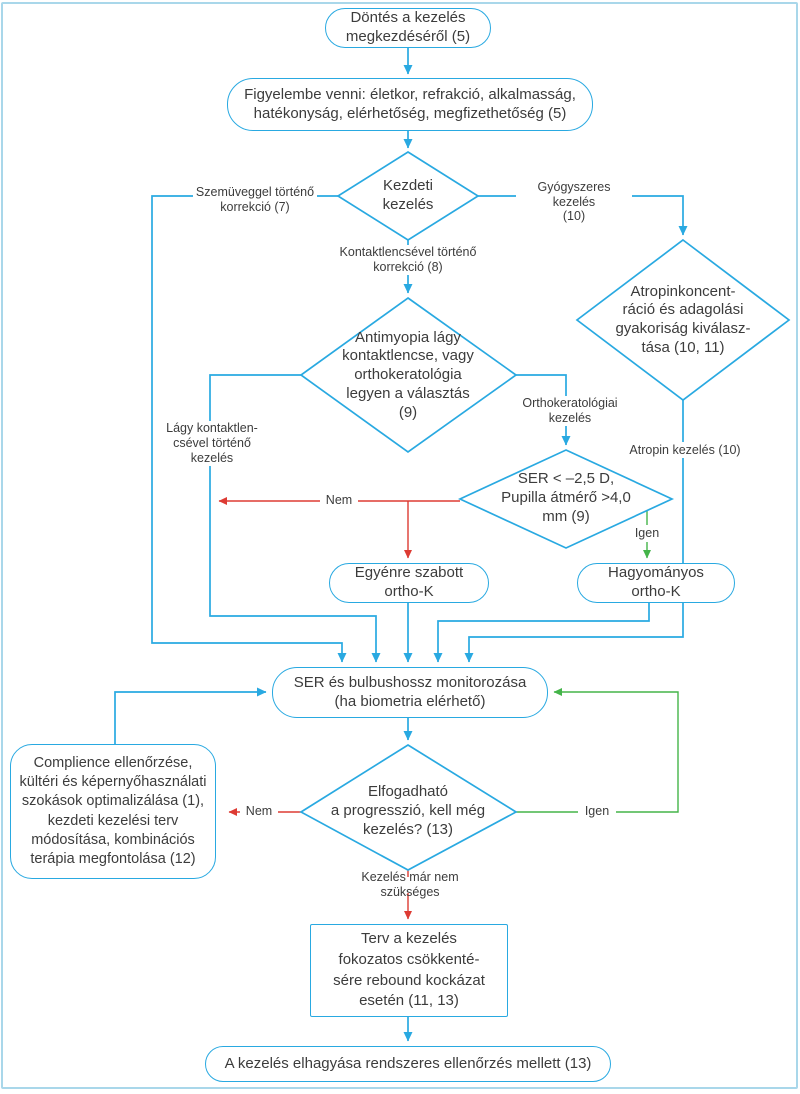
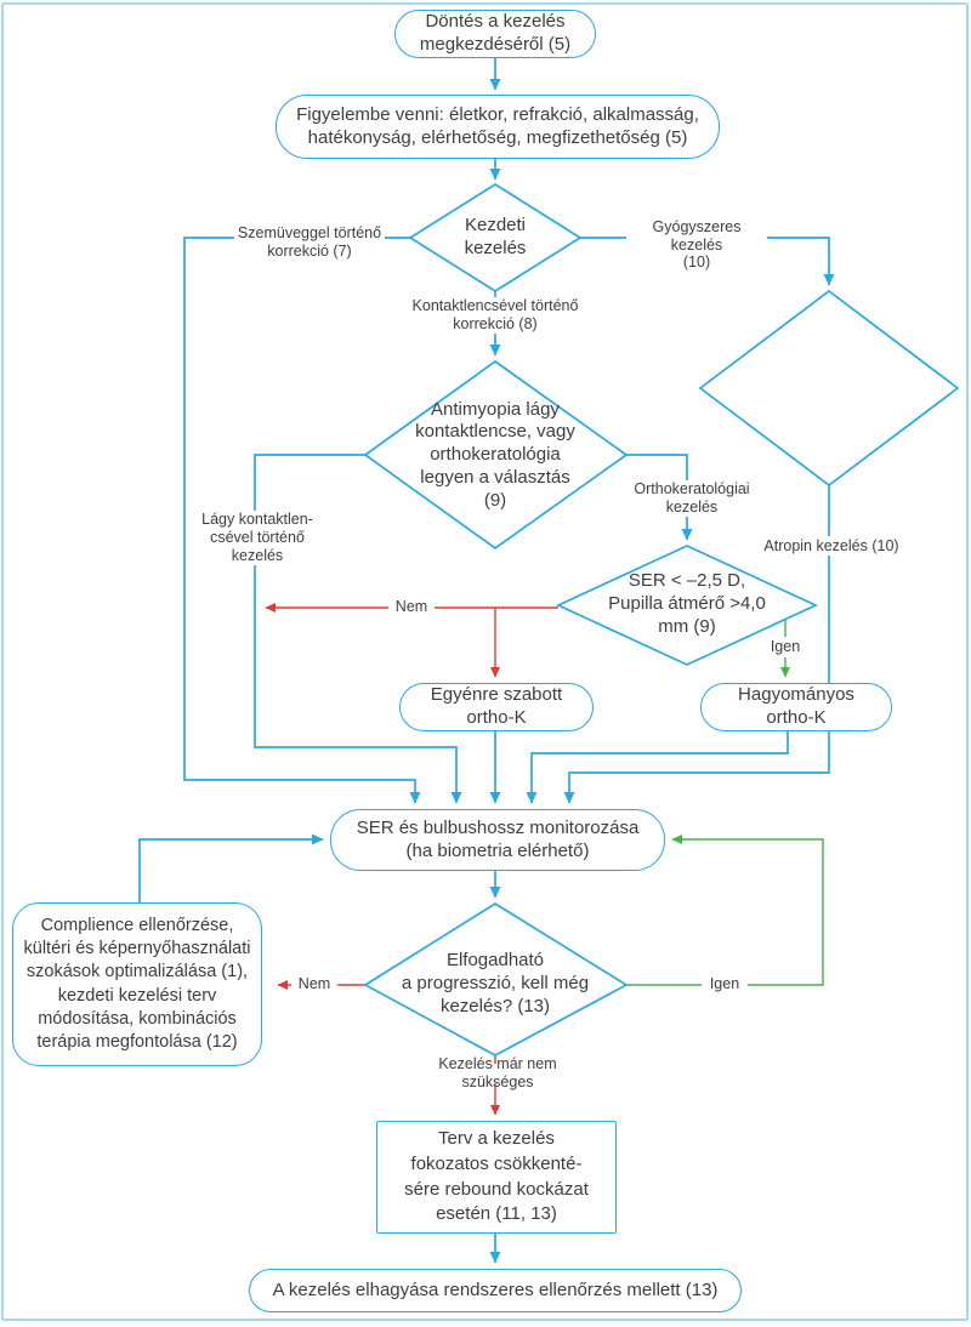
  Döntés a kezelés
  megkezdéséről (5)
  Figyelembe venni: életkor, refrakció, alkalmasság,
  hatékonyság, elérhetőség, megfizethetőség (5)
  Egyénre szabott
  ortho-K
  Hagyományos
  ortho-K
  SER és bulbushossz monitorozása
  (ha biometria elérhető)
  Complience ellenőrzése,
  kültéri és képernyőhasználati
  szokások optimalizálása (1),
  kezdeti kezelési terv
  módosítása, kombinációs
  terápia megfontolása (12)
  Terv a kezelés
  fokozatos csökkenté-
  sére rebound kockázat
  esetén (11, 13)
  A kezelés elhagyása rendszeres ellenőrzés mellett (13)
  Kezdeti
  kezelés
  Antimyopia lágy
  kontaktlencse, vagy
  orthokeratológia
  legyen a választás
  (9)
- Atropinkoncent-
- ráció és adagolási
- gyakoriság kiválasz-
- tása (10, 11)
  SER < –2,5 D,
  Pupilla átmérő >4,0
  mm (9)
  Elfogadható
  a progresszió, kell még
  kezelés? (13)
  Szemüveggel történő
  korrekció (7)
  Gyógyszeres kezelés
  (10)
  Kontaktlencsével történő
  korrekció (8)
  Lágy kontaktlen-
  csével történő
  kezelés
  Orthokeratológiai
  kezelés
  Atropin kezelés (10)
  Nem
  Igen
  Nem
  Igen
  Kezelés már nem szükséges
